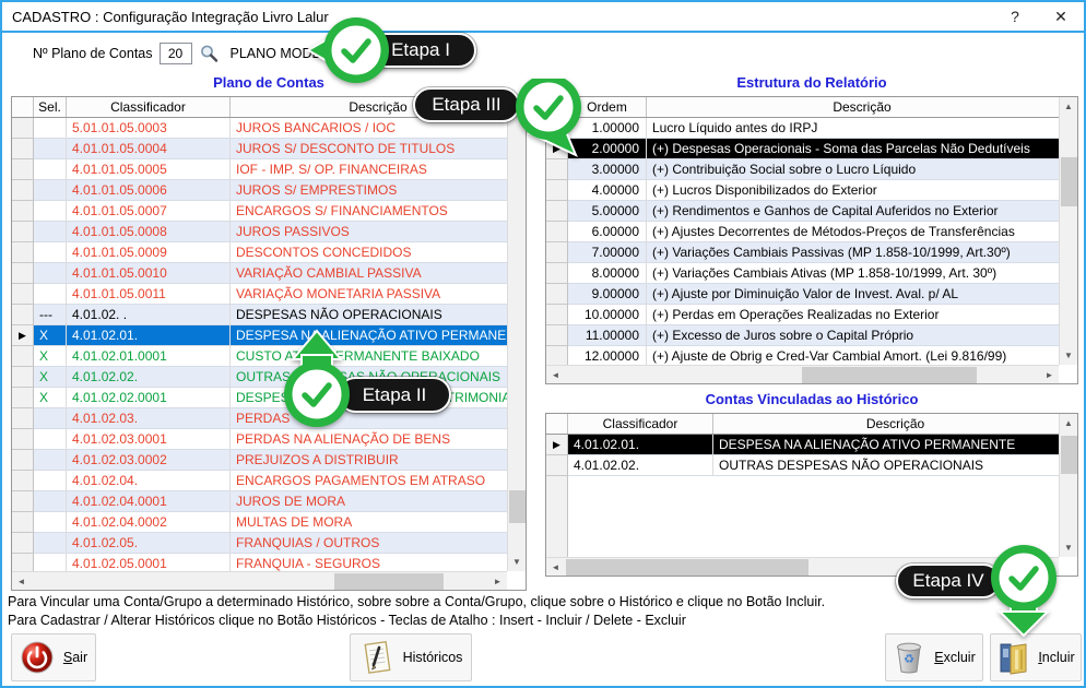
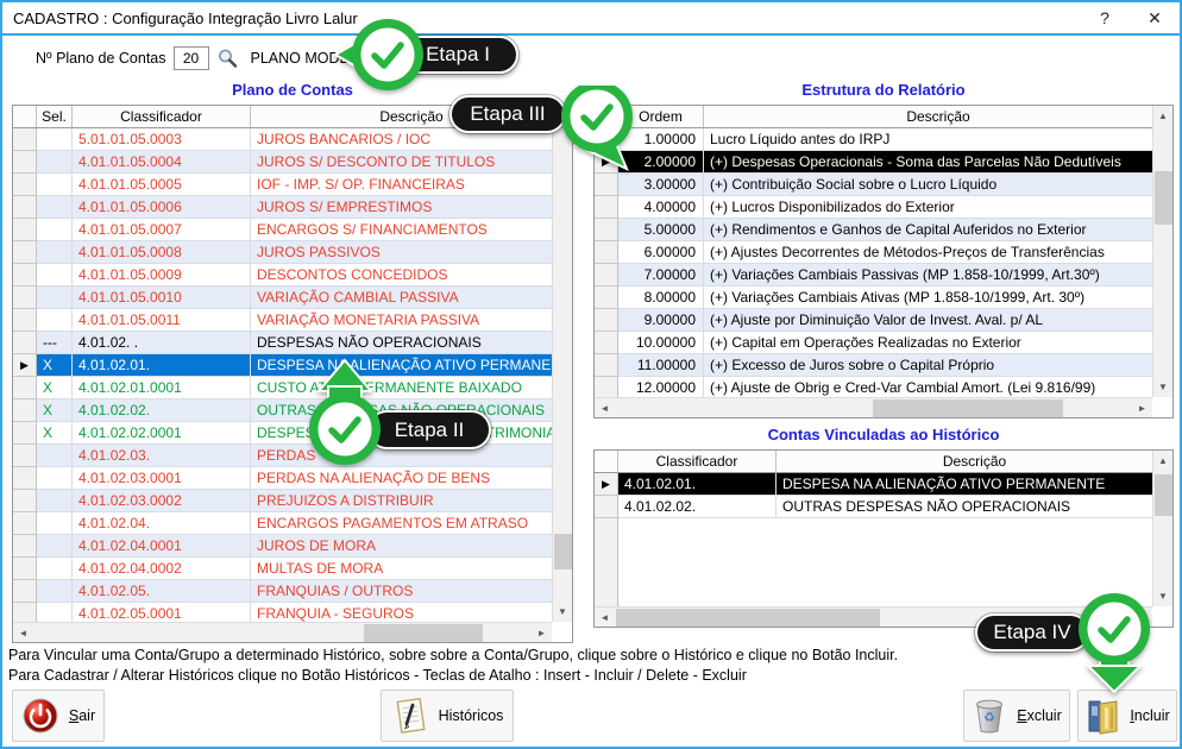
  CADASTRO : Configuração Integração Livro Lalur
  ?
  ✕
  Nº Plano de Contas
  20
  PLANO MOD
  Plano de Contas
  Estrutura do Relatório
  Contas Vinculadas ao Histórico
  Sel.
  Classificador
  Descrição
  5.01.01.05.0003
  JUROS BANCARIOS / IOC
  4.01.01.05.0004
  JUROS S/ DESCONTO DE TITULOS
  4.01.01.05.0005
  IOF - IMP. S/ OP. FINANCEIRAS
  4.01.01.05.0006
  JUROS S/ EMPRESTIMOS
  4.01.01.05.0007
  ENCARGOS S/ FINANCIAMENTOS
  4.01.01.05.0008
  JUROS PASSIVOS
  4.01.01.05.0009
  DESCONTOS CONCEDIDOS
  4.01.01.05.0010
  VARIAÇÃO CAMBIAL PASSIVA
  4.01.01.05.0011
  VARIAÇÃO MONETARIA PASSIVA
  ---
  4.01.02. .
  DESPESAS NÃO OPERACIONAIS
  ▶
  X
  4.01.02.01.
  DESPESA N ALIENAÇÃO ATIVO PERMANE
  X
  4.01.02.01.0001
  CUSTO AERMANENTE BAIXADO
  X
  4.01.02.02.
  X
  4.01.02.02.0001
  4.01.02.03.
  PERDAS
  4.01.02.03.0001
  PERDAS NA ALIENAÇÃO DE BENS
  4.01.02.03.0002
  PREJUIZOS A DISTRIBUIR
  4.01.02.04.
  ENCARGOS PAGAMENTOS EM ATRASO
  4.01.02.04.0001
  JUROS DE MORA
  4.01.02.04.0002
  MULTAS DE MORA
  4.01.02.05.
  FRANQUIAS / OUTROS
  4.01.02.05.0001
  FRANQUIA - SEGUROS
  ▼
  ◄
  ►
  Ordem
  Descrição
  1.00000
  Lucro Líquido antes do IRPJ
  ▶
  2.00000
  (+) Despesas Operacionais - Soma das Parcelas Não Dedutíveis
  3.00000
  (+) Contribuição Social sobre o Lucro Líquido
  4.00000
  (+) Lucros Disponibilizados do Exterior
  5.00000
  (+) Rendimentos e Ganhos de Capital Auferidos no Exterior
  6.00000
  (+) Ajustes Decorrentes de Métodos-Preços de Transferências
  7.00000
  (+) Variações Cambiais Passivas (MP 1.858-10/1999, Art.30º)
  8.00000
  (+) Variações Cambiais Ativas (MP 1.858-10/1999, Art. 30º)
  9.00000
  (+) Ajuste por Diminuição Valor de Invest. Aval. p/ AL
  10.00000
- (+) Perdas em Operações Realizadas no Exterior
+ (+) Capital em Operações Realizadas no Exterior
  11.00000
  (+) Excesso de Juros sobre o Capital Próprio
  12.00000
  (+) Ajuste de Obrig e Cred-Var Cambial Amort. (Lei 9.816/99)
  ▲
  ▼
  ◄
  ►
  Classificador
  Descrição
  ▶
  4.01.02.01.
  DESPESA NA ALIENAÇÃO ATIVO PERMANENTE
  4.01.02.02.
  OUTRAS DESPESAS NÃO OPERACIONAIS
  ▲
  ▼
  ◄
  Para Vincular uma Conta/Grupo a determinado Histórico, sobre sobre a Conta/Grupo, clique sobre o Histórico e clique no Botão Incluir.
  Para Cadastrar / Alterar Históricos clique no Botão Históricos - Teclas de Atalho : Insert - Incluir / Delete - Excluir
  Sair
  Históricos
  ♻
  Excluir
  Incluir
  Etapa I
  Etapa II
  Etapa III
  Etapa IV
